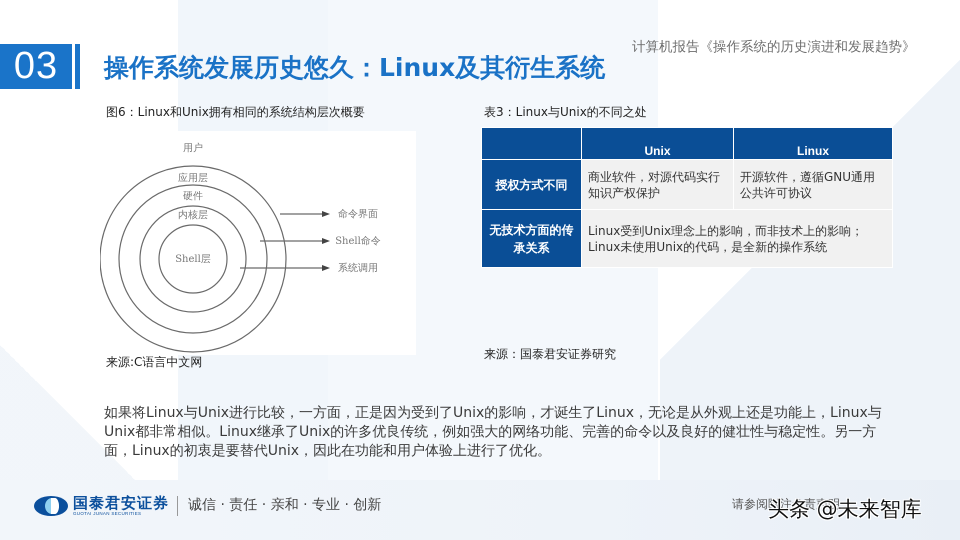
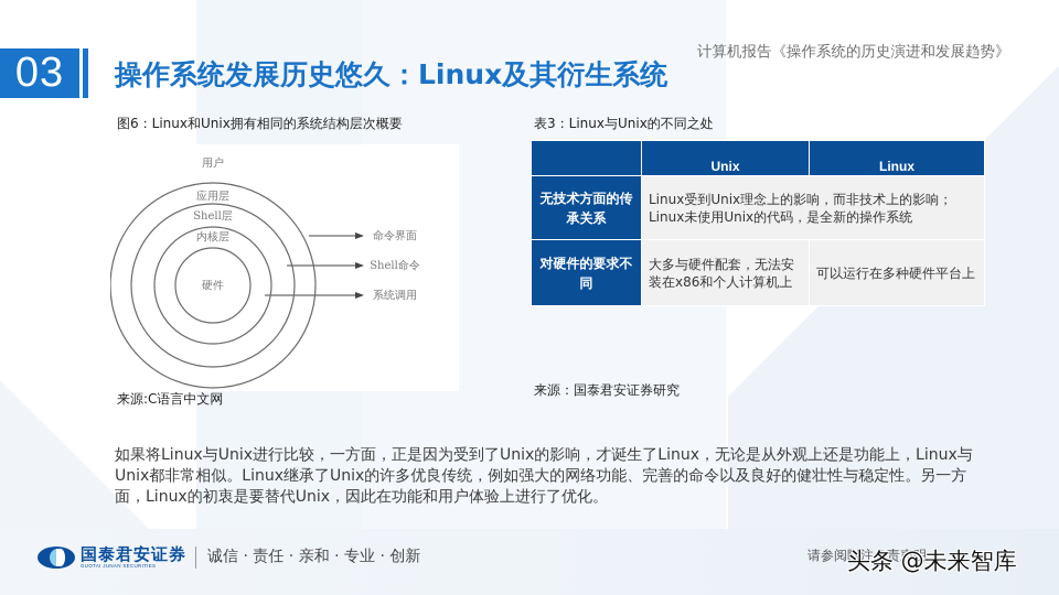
  03
  操作系统发展历史悠久：Linux及其衍生系统
  计算机报告《操作系统的历史演进和发展趋势》
  图6：Linux和Unix拥有相同的系统结构层次概要
  用户
  应用层
- 硬件
+ Shell层
  内核层
- Shell层
+ 硬件
  命令界面
  Shell命令
  系统调用
  来源:C语言中文网
  表3：Linux与Unix的不同之处
  	Unix	Linux
- 授权方式不同	商业软件，对源代码实行知识产权保护	开源软件，遵循GNU通用公共许可协议
  无技术方面的传承关系	Linux受到Unix理念上的影响，而非技术上的影响；Linux未使用Unix的代码，是全新的操作系统
+ 对硬件的要求不同	大多与硬件配套，无法安装在x86和个人计算机上	可以运行在多种硬件平台上
  来源：国泰君安证券研究
  如果将Linux与Unix进行比较，一方面，正是因为受到了Unix的影响，才诞生了Linux，无论是从外观上还是功能上，Linux与Unix都非常相似。Linux继承了Unix的许多优良传统，例如强大的网络功能、完善的命令以及良好的健壮性与稳定性。另一方面，Linux的初衷是要替代Unix，因此在功能和用户体验上进行了优化。
  国泰君安证券
  诚信 · 责任 · 亲和 · 专业 · 创新
  请参阅附注免责声明
  头条 @未来智库
